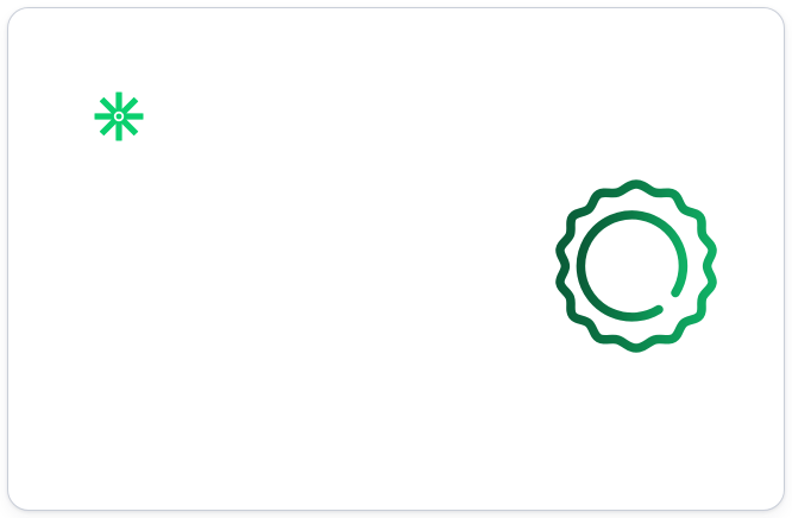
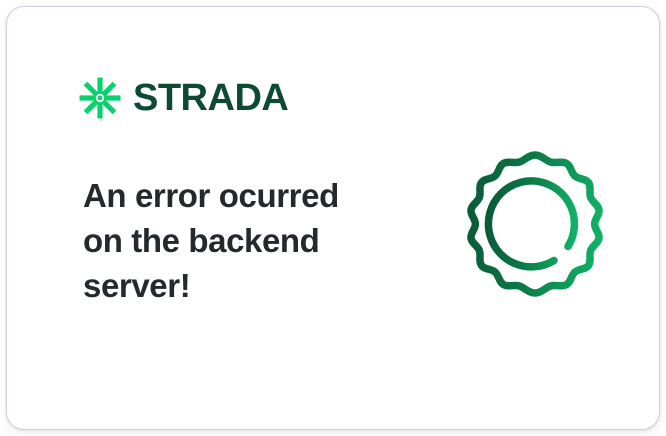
+ STRADA
+ An error ocurred on the backend server!
